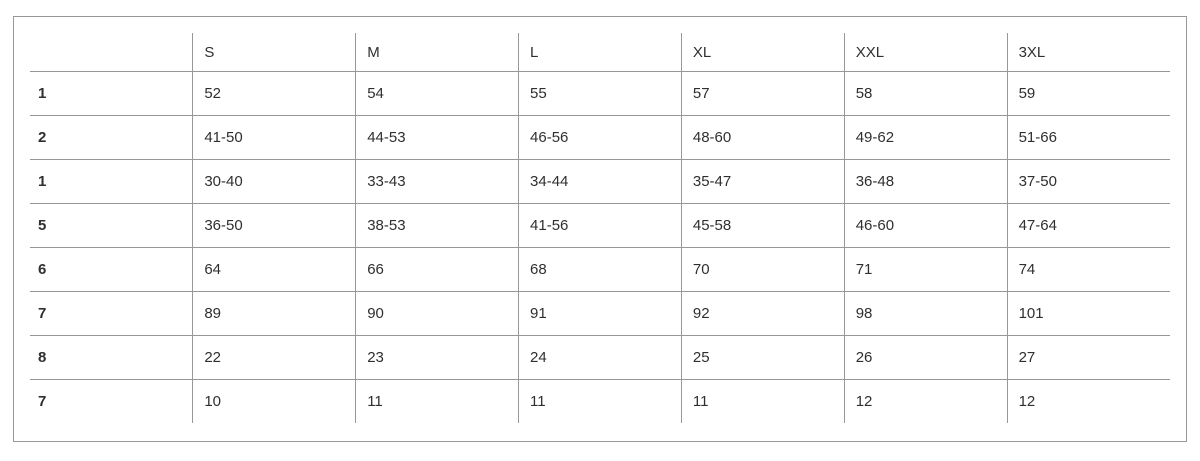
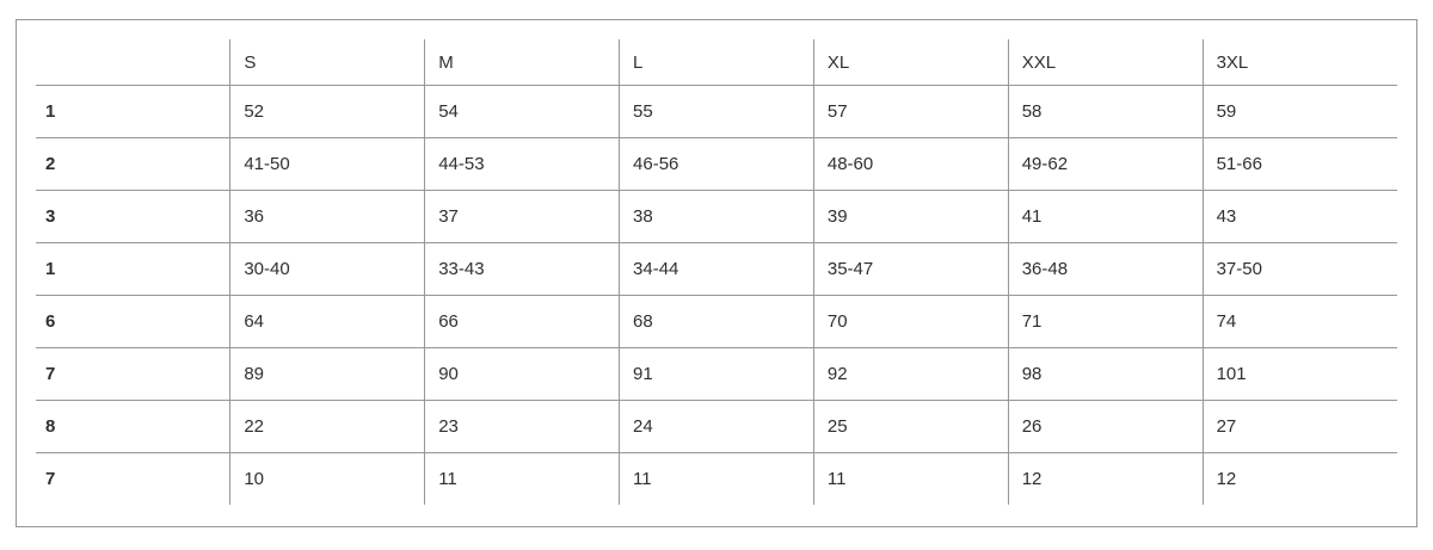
  	S	M	L	XL	XXL	3XL
  1	52	54	55	57	58	59
  2	41-50	44-53	46-56	48-60	49-62	51-66
+ 3	36	37	38	39	41	43
  1	30-40	33-43	34-44	35-47	36-48	37-50
- 5	36-50	38-53	41-56	45-58	46-60	47-64
  6	64	66	68	70	71	74
  7	89	90	91	92	98	101
  8	22	23	24	25	26	27
  7	10	11	11	11	12	12
